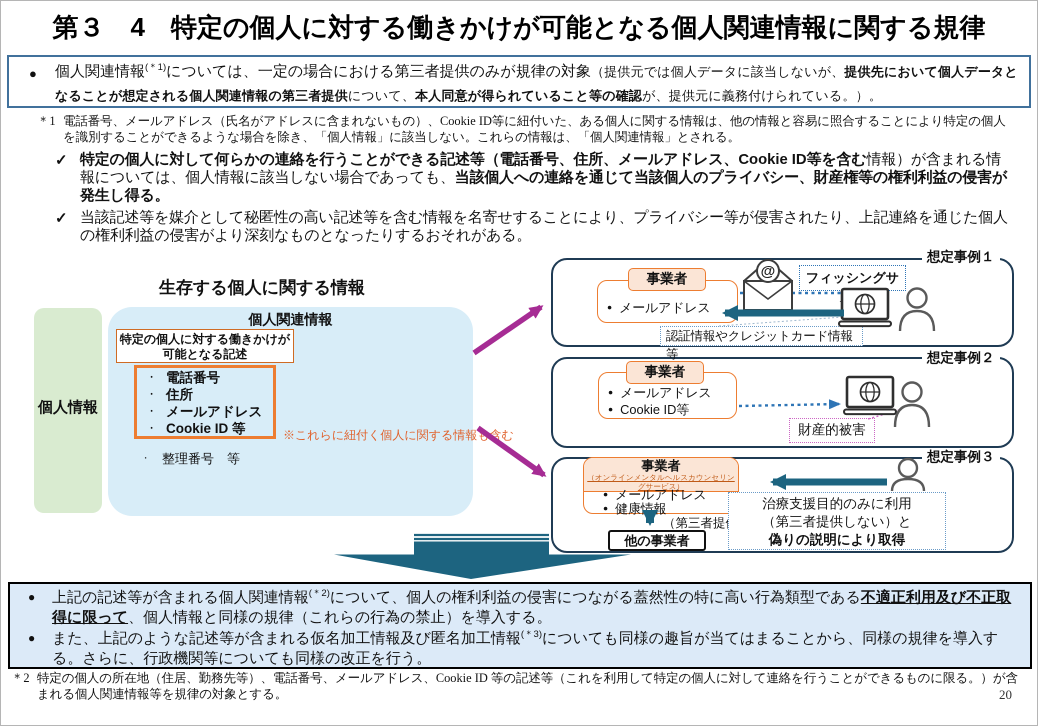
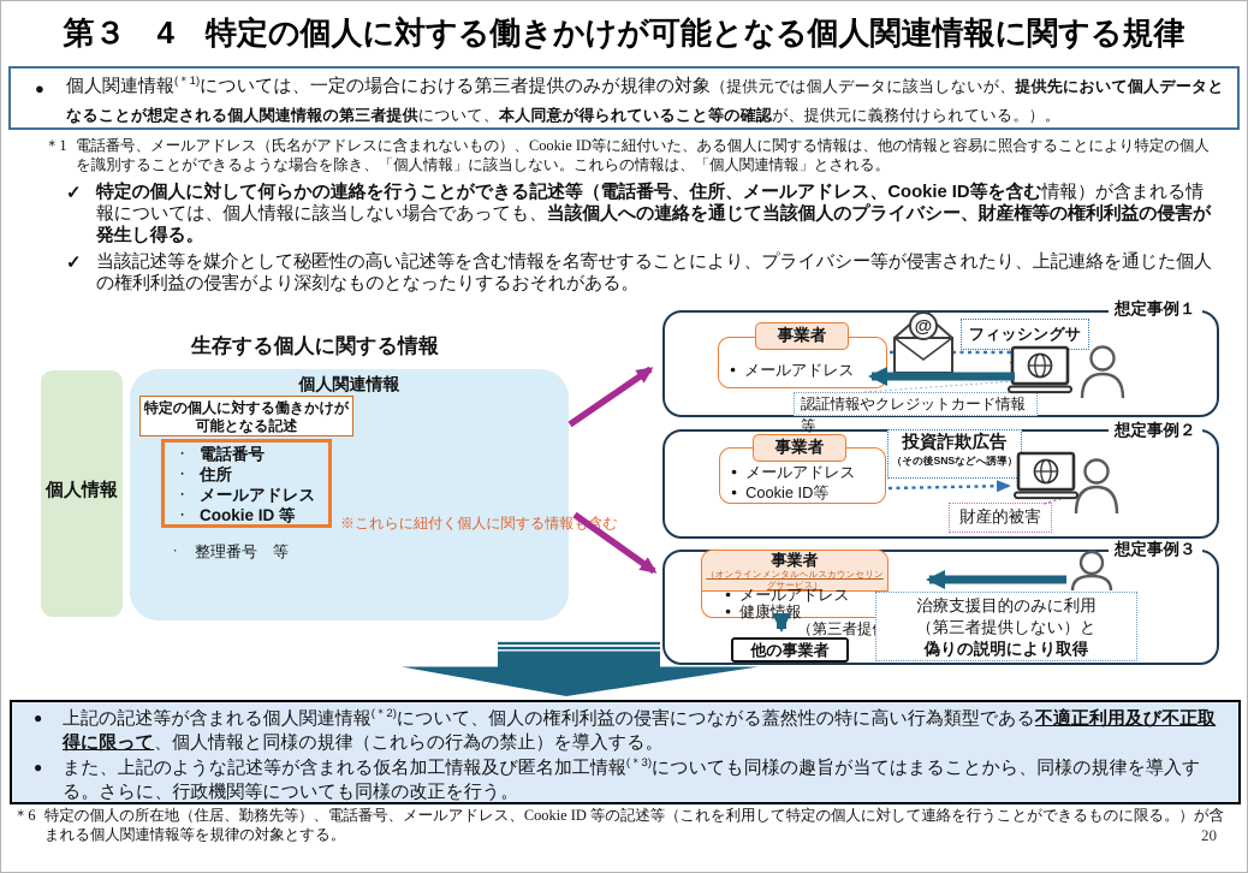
  第３ 4 特定の個人に対する働きかけが可能となる個人関連情報に関する規律
  ●
  個人関連情報(＊1)については、一定の場合における第三者提供のみが規律の対象（提供元では個人データに該当しないが、提供先において個人データとなることが想定される個人関連情報の第三者提供について、本人同意が得られていること等の確認が、提供元に義務付けられている。）。
  ＊1
  電話番号、メールアドレス（氏名がアドレスに含まれないもの）、Cookie ID等に紐付いた、ある個人に関する情報は、他の情報と容易に照合することにより特定の個人を識別することができるような場合を除き、「個人情報」に該当しない。これらの情報は、「個人関連情報」とされる。
  ✓
  特定の個人に対して何らかの連絡を行うことができる記述等（電話番号、住所、メールアドレス、Cookie ID等を含む情報）が含まれる情報については、個人情報に該当しない場合であっても、当該個人への連絡を通じて当該個人のプライバシー、財産権等の権利利益の侵害が発生し得る。
  ✓
  当該記述等を媒介として秘匿性の高い記述等を含む情報を名寄せすることにより、プライバシー等が侵害されたり、上記連絡を通じた個人の権利利益の侵害がより深刻なものとなったりするおそれがある。
  生存する個人に関する情報
  個人情報
  個人関連情報
  特定の個人に対する働きかけが
  可能となる記述
  ・
  電話番号
  ・
  住所
  ・
  メールアドレス
  ・
  Cookie ID 等
  ※これらに紐付く個人に関する情報含む
  ・
  整理番号 等
  想定事例１
  想定事例２
  想定事例３
  事業者
  ●
  メールアドレス
  フィッシングサ
  認証情報やクレジットカード情報等
  事業者
  ●
  メールアドレス
  ●
  Cookie ID等
+ 投資詐欺広告
+ （その後SNSなどへ誘導）
  財産的被害
  事業者
  （オンラインメンタルヘルスカウンセリングサービス）
  ●
  メールアドレス
  ●
  健康情報
  （第三者提
  他の事業者
  治療支援目的のみに利用
  （第三者提供しない）と
  偽りの説明により取得
  ●
  上記の記述等が含まれる個人関連情報(＊2)について、個人の権利利益の侵害につながる蓋然性の特に高い行為類型である不適正利用及び不正取得に限って、個人情報と同様の規律（これらの行為の禁止）を導入する。
  ●
  また、上記のような記述等が含まれる仮名加工情報及び匿名加工情報(＊3)についても同様の趣旨が当てはまることから、同様の規律を導入する。さらに、行政機関等についても同様の改正を行う。
- ＊2
+ ＊6
  特定の個人の所在地（住居、勤務先等）、電話番号、メールアドレス、Cookie ID 等の記述等（これを利用して特定の個人に対して連絡を行うことができるものに限る。）が含まれる個人関連情報等を規律の対象とする。
  20
  @
